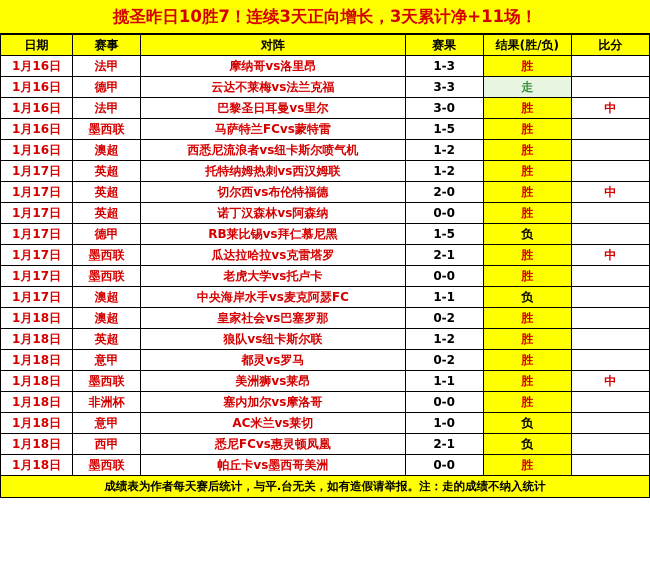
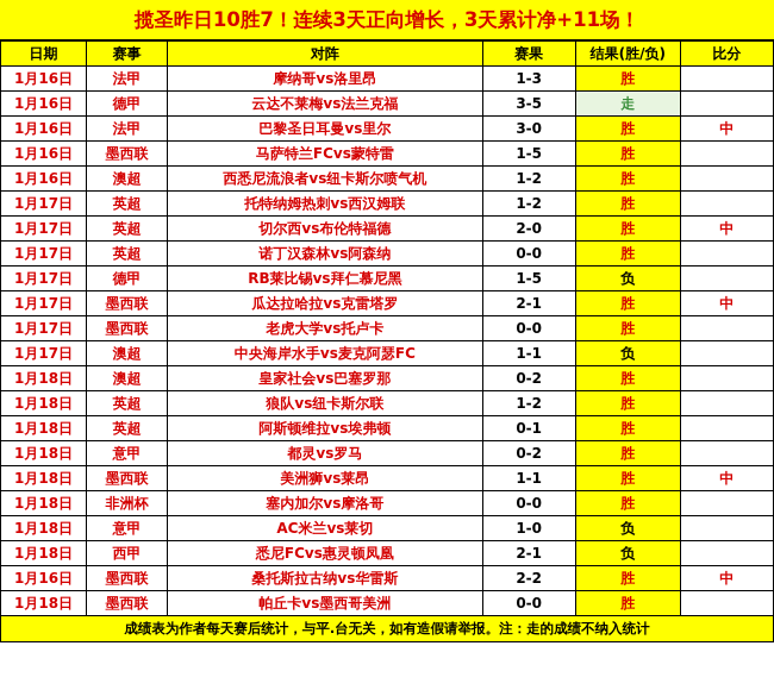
  揽圣昨日10胜7！连续3天正向增长，3天累计净+11场！
  日期	赛事	对阵	赛果	结果(胜/负)	比分
  1月16日	法甲	摩纳哥vs洛里昂	1-3	胜
- 1月16日	德甲	云达不莱梅vs法兰克福	3-3	走
+ 1月16日	德甲	云达不莱梅vs法兰克福	3-5	走
  1月16日	法甲	巴黎圣日耳曼vs里尔	3-0	胜	中
  1月16日	墨西联	马萨特兰FCvs蒙特雷	1-5	胜
  1月16日	澳超	西悉尼流浪者vs纽卡斯尔喷气机	1-2	胜
  1月17日	英超	托特纳姆热刺vs西汉姆联	1-2	胜
  1月17日	英超	切尔西vs布伦特福德	2-0	胜	中
  1月17日	英超	诺丁汉森林vs阿森纳	0-0	胜
  1月17日	德甲	RB莱比锡vs拜仁慕尼黑	1-5	负
  1月17日	墨西联	瓜达拉哈拉vs克雷塔罗	2-1	胜	中
  1月17日	墨西联	老虎大学vs托卢卡	0-0	胜
  1月17日	澳超	中央海岸水手vs麦克阿瑟FC	1-1	负
  1月18日	澳超	皇家社会vs巴塞罗那	0-2	胜
  1月18日	英超	狼队vs纽卡斯尔联	1-2	胜
+ 1月18日	英超	阿斯顿维拉vs埃弗顿	0-1	胜
  1月18日	意甲	都灵vs罗马	0-2	胜
  1月18日	墨西联	美洲狮vs莱昂	1-1	胜	中
  1月18日	非洲杯	塞内加尔vs摩洛哥	0-0	胜
  1月18日	意甲	AC米兰vs莱切	1-0	负
  1月18日	西甲	悉尼FCvs惠灵顿凤凰	2-1	负
+ 1月16日	墨西联	桑托斯拉古纳vs华雷斯	2-2	胜	中
  1月18日	墨西联	帕丘卡vs墨西哥美洲	0-0	胜
  成绩表为作者每天赛后统计，与平.台无关，如有造假请举报。注：走的成绩不纳入统计
